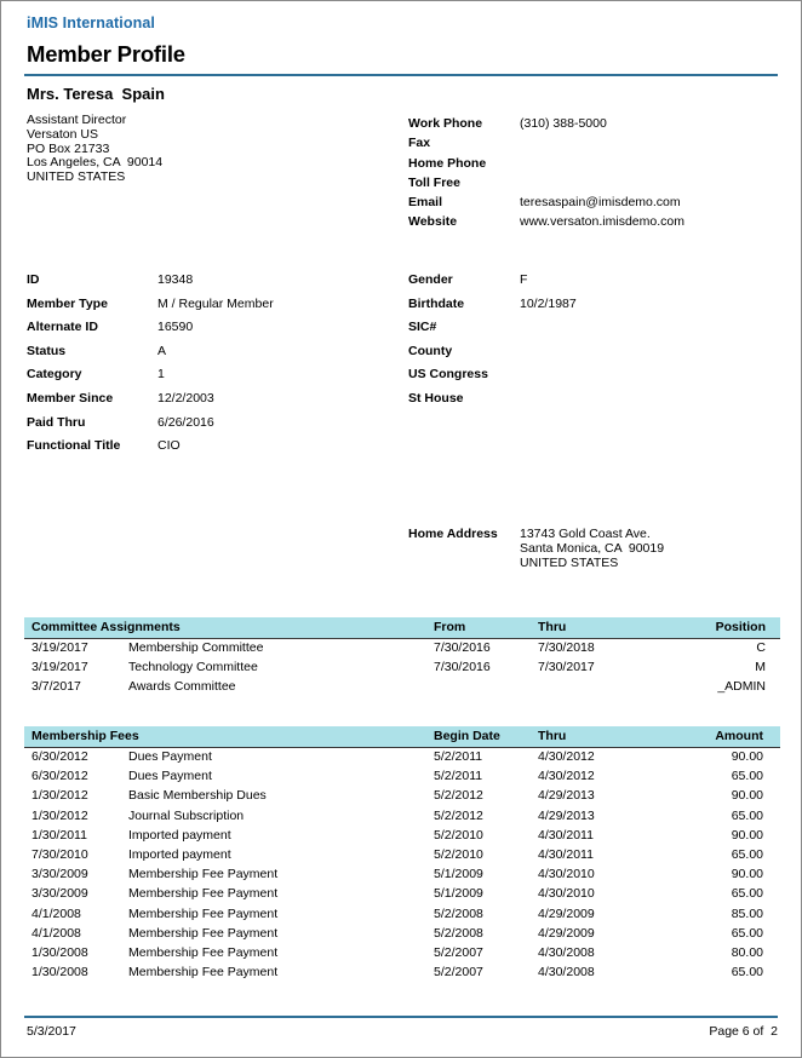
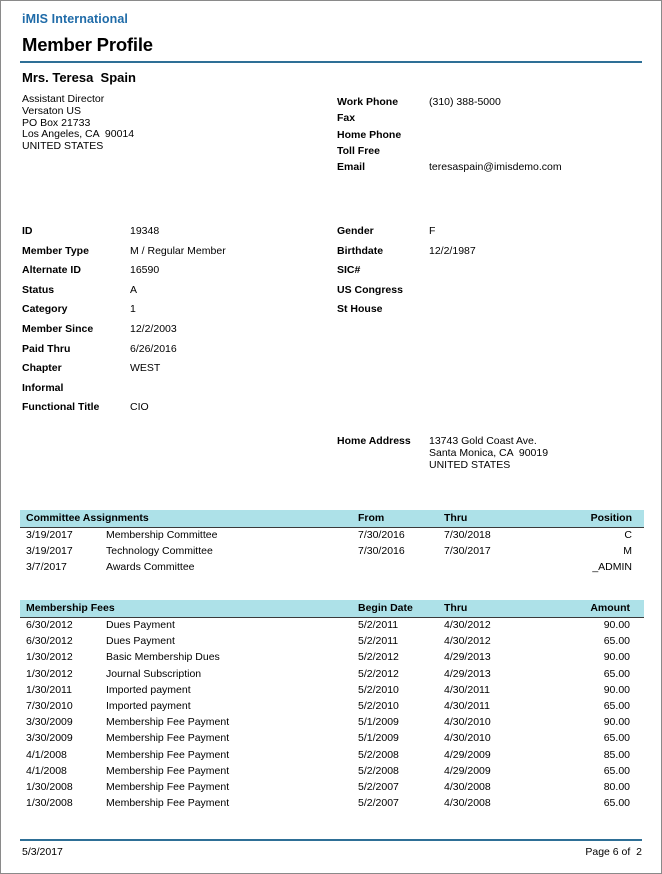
  iMIS International
  Member Profile
  Mrs. Teresa Spain
  Assistant Director
  Versaton US
  PO Box 21733
  Los Angeles, CA 90014
  UNITED STATES
  Work Phone (310) 388-5000
  Fax
  Home Phone
  Toll Free
  Email teresaspain@imisdemo.com
- Website www.versaton.imisdemo.com
  ID 19348
  Member Type M / Regular Member
  Alternate ID 16590
  Status A
  Category 1
  Member Since 12/2/2003
  Paid Thru 6/26/2016
+ Chapter WEST
+ Informal
  Functional Title CIO
  Gender F
- Birthdate 10/2/1987
+ Birthdate 12/2/1987
  SIC#
- County
  US Congress
  St House
  Home Address
  13743 Gold Coast Ave.
  Santa Monica, CA 90019
  UNITED STATES
  Committee Assignments
  From
  Thru
  Position
  3/19/2017
  Membership Committee
  7/30/2016
  7/30/2018
  C
  3/19/2017
  Technology Committee
  7/30/2016
  7/30/2017
  M
  3/7/2017
  Awards Committee
  _ADMIN
  Membership Fees
  Begin Date
  Thru
  Amount
  6/30/2012
  Dues Payment
  5/2/2011
  4/30/2012
  90.00
  6/30/2012
  Dues Payment
  5/2/2011
  4/30/2012
  65.00
  1/30/2012
  Basic Membership Dues
  5/2/2012
  4/29/2013
  90.00
  1/30/2012
  Journal Subscription
  5/2/2012
  4/29/2013
  65.00
  1/30/2011
  Imported payment
  5/2/2010
  4/30/2011
  90.00
  7/30/2010
  Imported payment
  5/2/2010
  4/30/2011
  65.00
  3/30/2009
  Membership Fee Payment
  5/1/2009
  4/30/2010
  90.00
  3/30/2009
  Membership Fee Payment
  5/1/2009
  4/30/2010
  65.00
  4/1/2008
  Membership Fee Payment
  5/2/2008
  4/29/2009
  85.00
  4/1/2008
  Membership Fee Payment
  5/2/2008
  4/29/2009
  65.00
  1/30/2008
  Membership Fee Payment
  5/2/2007
  4/30/2008
  80.00
  1/30/2008
  Membership Fee Payment
  5/2/2007
  4/30/2008
  65.00
  5/3/2017
  Page 6 of 2
